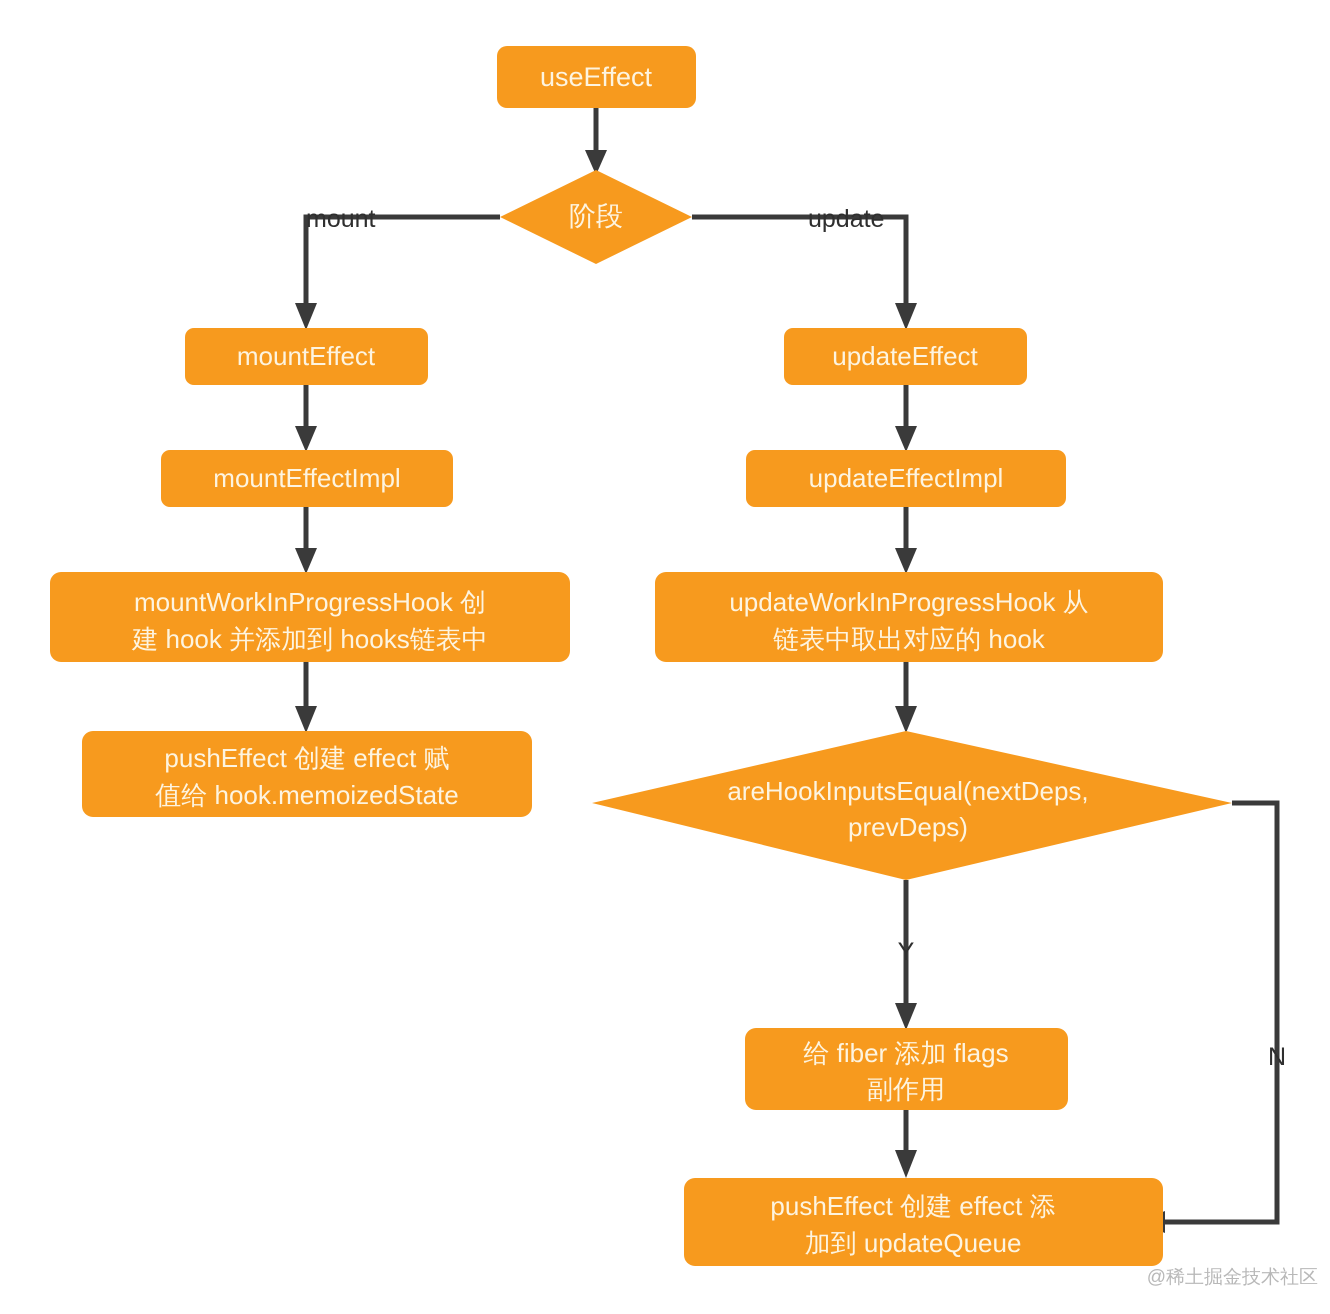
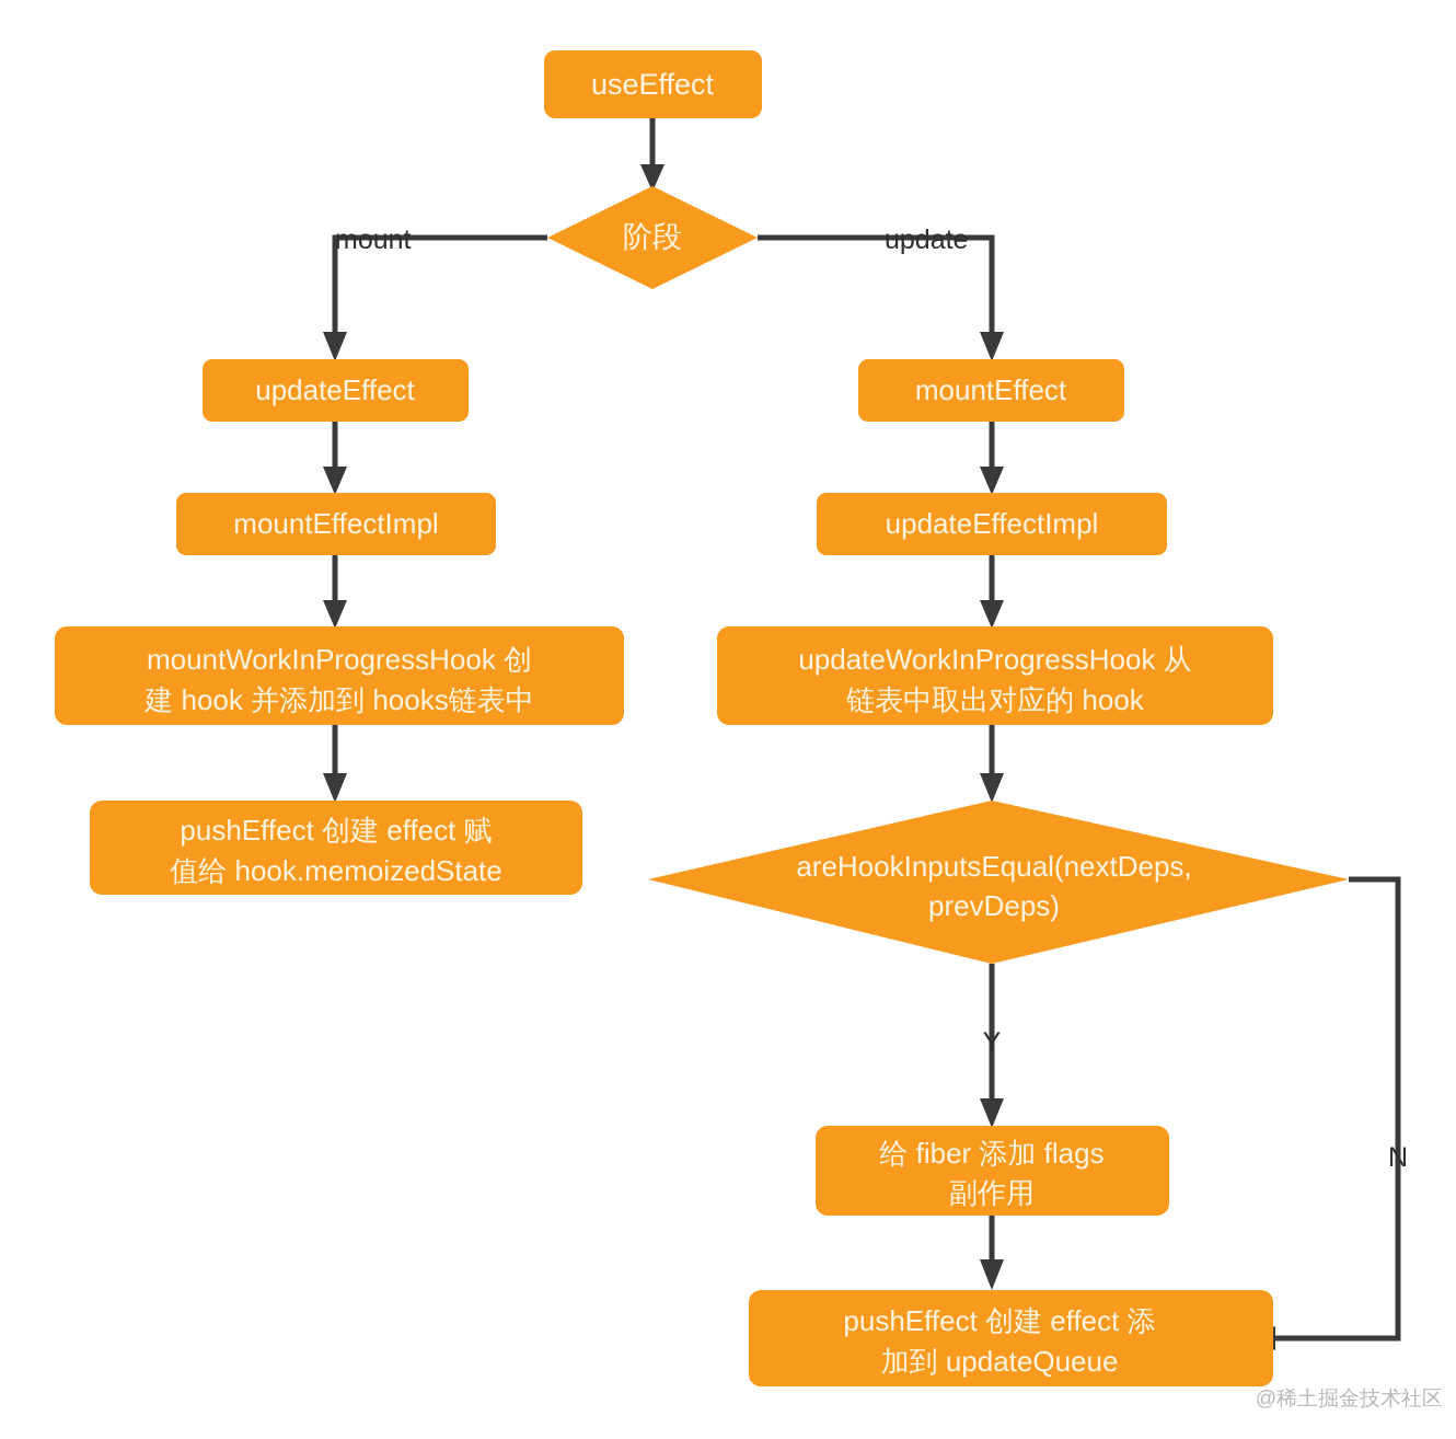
  mount
  update
  Y
  N
  useEffect
  阶段
- mountEffect
+ updateEffect
  mountEffectImpl
  mountWorkInProgressHook 创
  建 hook 并添加到 hooks链表中
  pushEffect 创建 effect 赋
  值给 hook.memoizedState
- updateEffect
+ mountEffect
  updateEffectImpl
  updateWorkInProgressHook 从
  链表中取出对应的 hook
  areHookInputsEqual(nextDeps,
  prevDeps)
  给 fiber 添加 flags
  副作用
  pushEffect 创建 effect 添
  加到 updateQueue
  @稀土掘金技术社区
